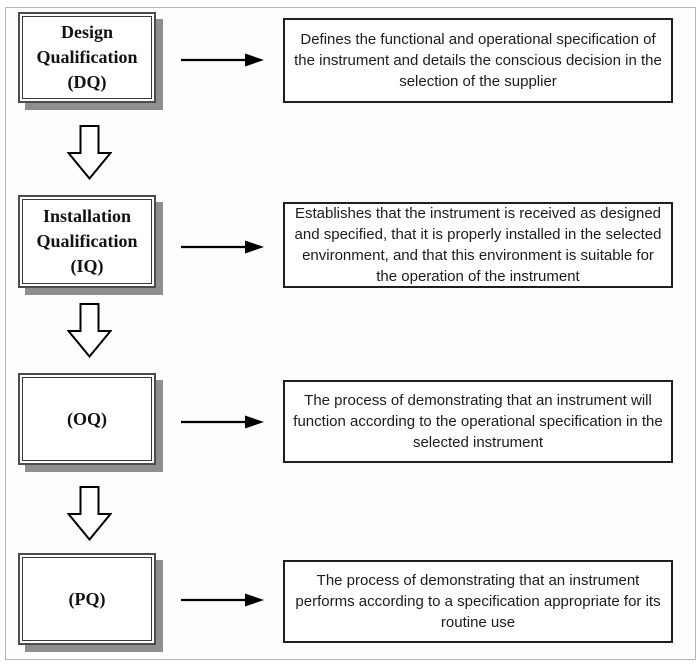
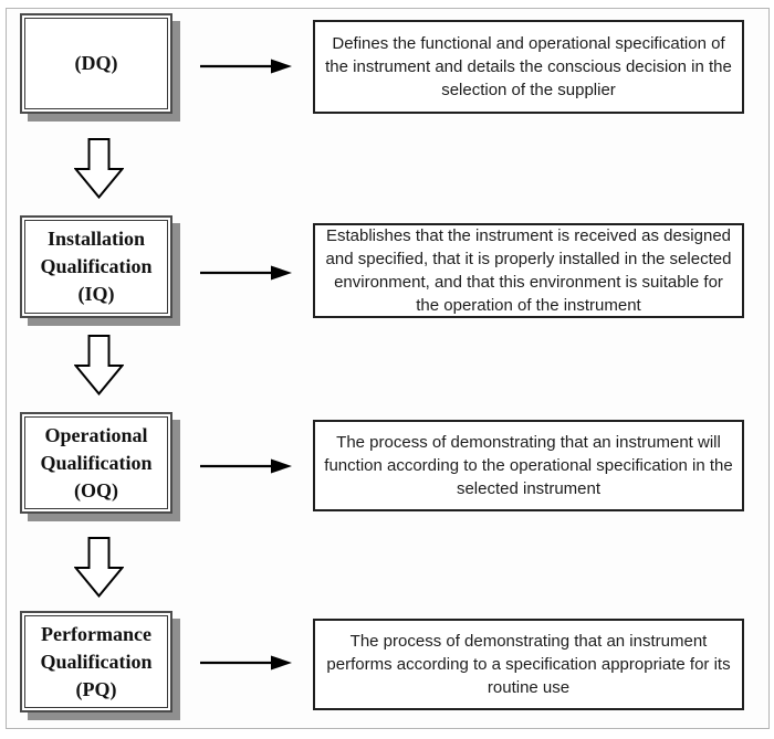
- Design Qualification
  (DQ)
  Defines the functional and operational specification of the instrument and details the conscious decision in the selection of the supplier
  Installation Qualification
  (IQ)
  Establishes that the instrument is received as designed and specified, that it is properly installed in the selected environment, and that this environment is suitable for the operation of the instrument
+ Operational Qualification
  (OQ)
  The process of demonstrating that an instrument will function according to the operational specification in the selected instrument
+ Performance Qualification
  (PQ)
  The process of demonstrating that an instrument performs according to a specification appropriate for its routine use
